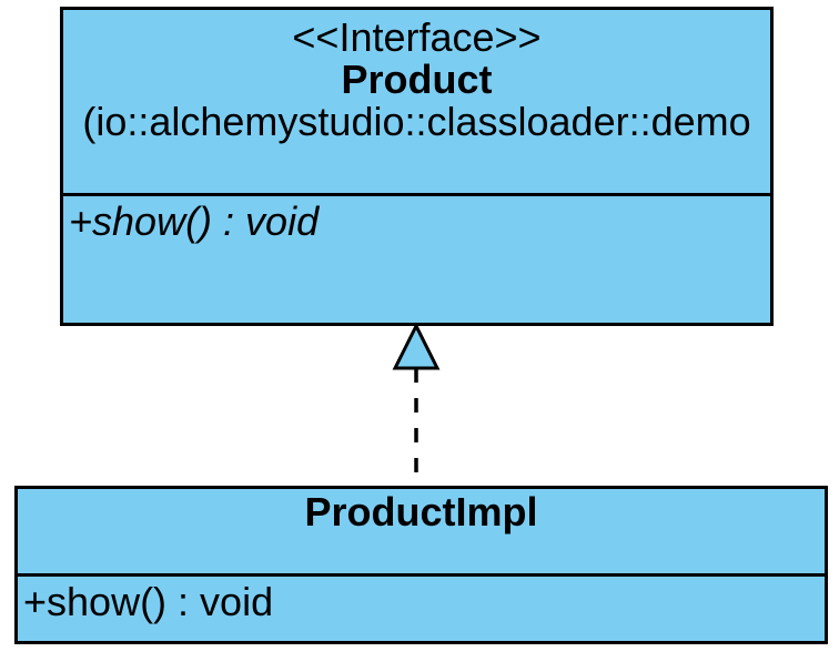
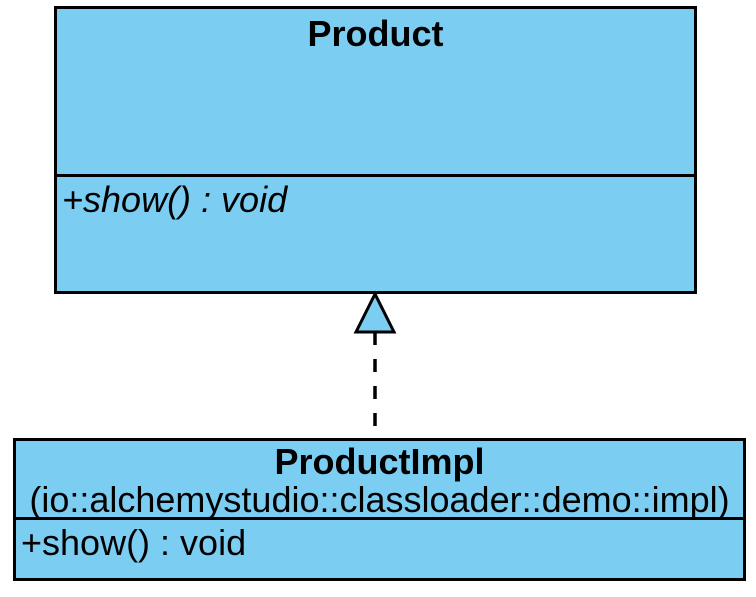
- <<Interface>>
  Product
- (io::alchemystudio::classloader::demo
  +show() : void
  ProductImpl
+ (io::alchemystudio::classloader::demo::impl)
  +show() : void
